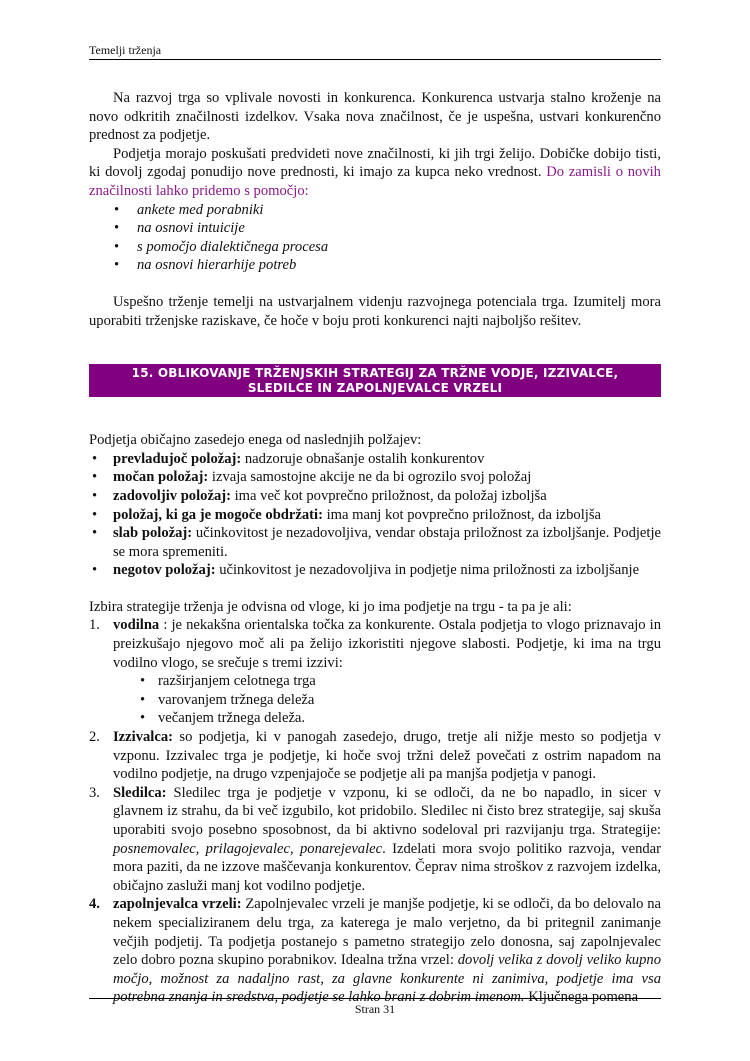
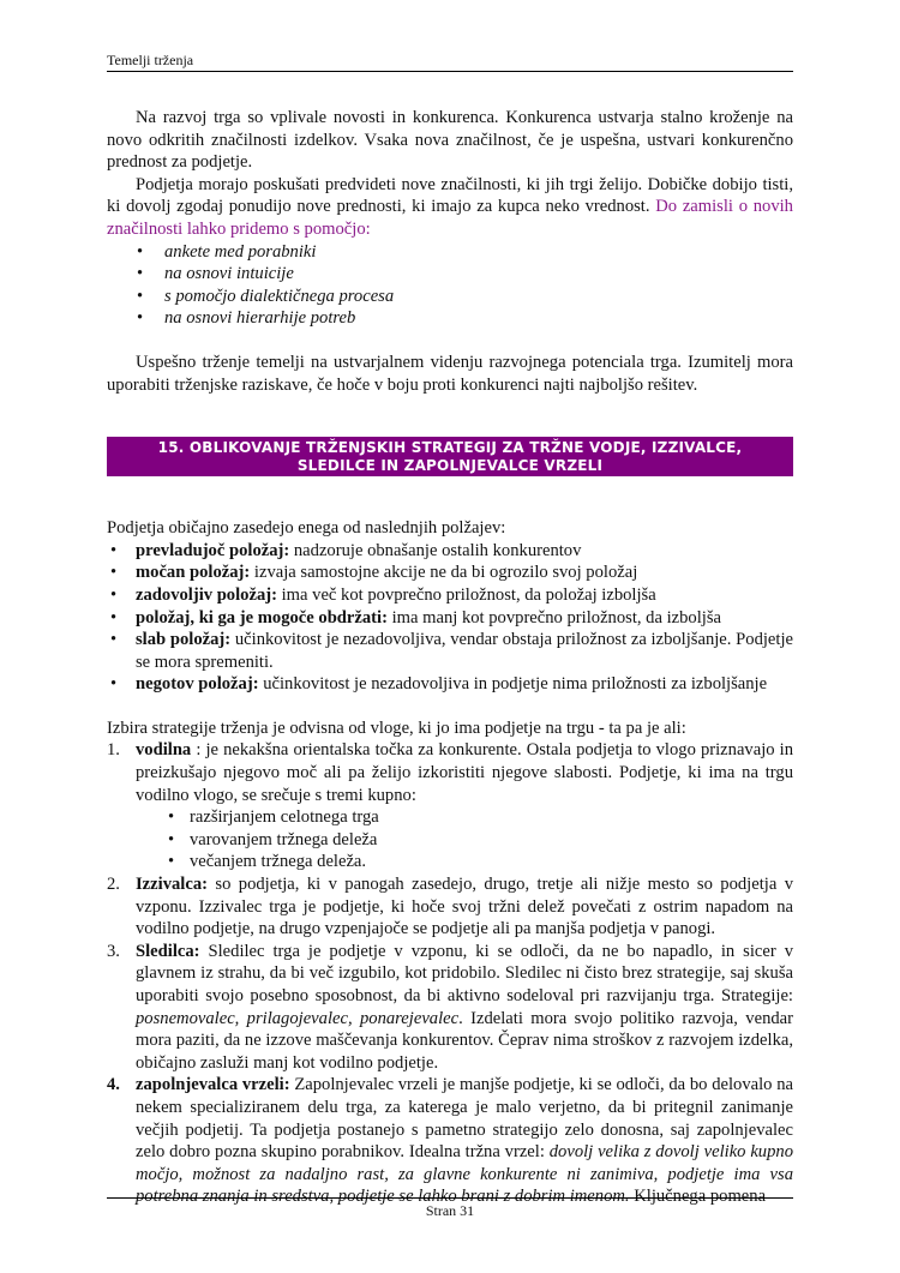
  Temelji trženja
  Na razvoj trga so vplivale novosti in konkurenca. Konkurenca ustvarja stalno kroženje na novo odkritih značilnosti izdelkov. Vsaka nova značilnost, če je uspešna, ustvari konkurenčno prednost za podjetje.
  Podjetja morajo poskušati predvideti nove značilnosti, ki jih trgi želijo. Dobičke dobijo tisti, ki dovolj zgodaj ponudijo nove prednosti, ki imajo za kupca neko vrednost. Do zamisli o novih značilnosti lahko pridemo s pomočjo:
  ankete med porabniki
  na osnovi intuicije
  s pomočjo dialektičnega procesa
  na osnovi hierarhije potreb
  Uspešno trženje temelji na ustvarjalnem videnju razvojnega potenciala trga. Izumitelj mora uporabiti trženjske raziskave, če hoče v boju proti konkurenci najti najboljšo rešitev.
  15. OBLIKOVANJE TRŽENJSKIH STRATEGIJ ZA TRŽNE VODJE, IZZIVALCE, SLEDILCE IN ZAPOLNJEVALCE VRZELI
  Podjetja običajno zasedejo enega od naslednjih polžajev:
  prevladujoč položaj: nadzoruje obnašanje ostalih konkurentov
  močan položaj: izvaja samostojne akcije ne da bi ogrozilo svoj položaj
  zadovoljiv položaj: ima več kot povprečno priložnost, da položaj izboljša
  položaj, ki ga je mogoče obdržati: ima manj kot povprečno priložnost, da izboljša
  slab položaj: učinkovitost je nezadovoljiva, vendar obstaja priložnost za izboljšanje. Podjetje se mora spremeniti.
  negotov položaj: učinkovitost je nezadovoljiva in podjetje nima priložnosti za izboljšanje
  Izbira strategije trženja je odvisna od vloge, ki jo ima podjetje na trgu - ta pa je ali:
  1.
- vodilna : je nekakšna orientalska točka za konkurente. Ostala podjetja to vlogo priznavajo in preizkušajo njegovo moč ali pa želijo izkoristiti njegove slabosti. Podjetje, ki ima na trgu vodilno vlogo, se srečuje s tremi izzivi:
+ vodilna : je nekakšna orientalska točka za konkurente. Ostala podjetja to vlogo priznavajo in preizkušajo njegovo moč ali pa želijo izkoristiti njegove slabosti. Podjetje, ki ima na trgu vodilno vlogo, se srečuje s tremi kupno:
  razširjanjem celotnega trga
  varovanjem tržnega deleža
  večanjem tržnega deleža.
  2.
  Izzivalca: so podjetja, ki v panogah zasedejo, drugo, tretje ali nižje mesto so podjetja v vzponu. Izzivalec trga je podjetje, ki hoče svoj tržni delež povečati z ostrim napadom na vodilno podjetje, na drugo vzpenjajoče se podjetje ali pa manjša podjetja v panogi.
  3.
  Sledilca: Sledilec trga je podjetje v vzponu, ki se odloči, da ne bo napadlo, in sicer v glavnem iz strahu, da bi več izgubilo, kot pridobilo. Sledilec ni čisto brez strategije, saj skuša uporabiti svojo posebno sposobnost, da bi aktivno sodeloval pri razvijanju trga. Strategije: posnemovalec, prilagojevalec, ponarejevalec. Izdelati mora svojo politiko razvoja, vendar mora paziti, da ne izzove maščevanja konkurentov. Čeprav nima stroškov z razvojem izdelka, običajno zasluži manj kot vodilno podjetje.
  4.
  zapolnjevalca vrzeli: Zapolnjevalec vrzeli je manjše podjetje, ki se odloči, da bo delovalo na nekem specializiranem delu trga, za katerega je malo verjetno, da bi pritegnil zanimanje večjih podjetij. Ta podjetja postanejo s pametno strategijo zelo donosna, saj zapolnjevalec zelo dobro pozna skupino porabnikov. Idealna tržna vrzel: dovolj velika z dovolj veliko kupno močjo, možnost za nadaljno rast, za glavne konkurente ni zanimiva, podjetje ima vsa potrebna znanja in sredstva, podjetje se lahko brani z dobrim imenom. Ključnega pomena
  Stran 31
